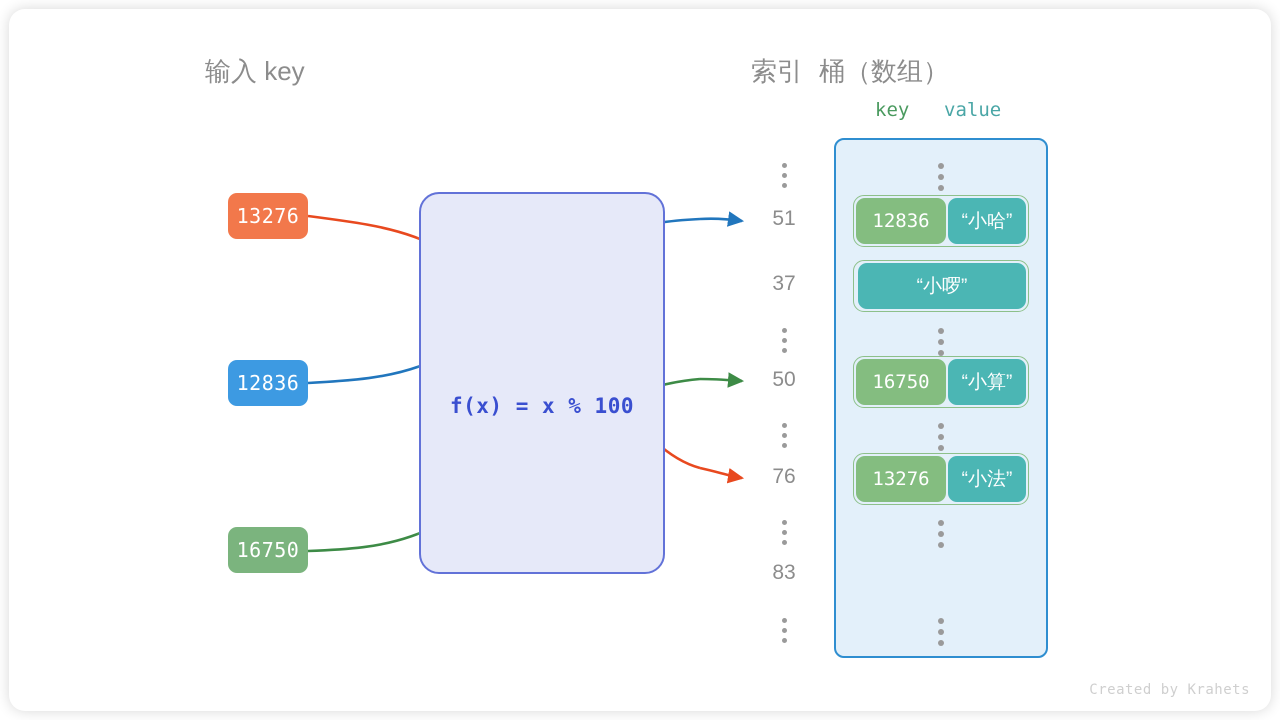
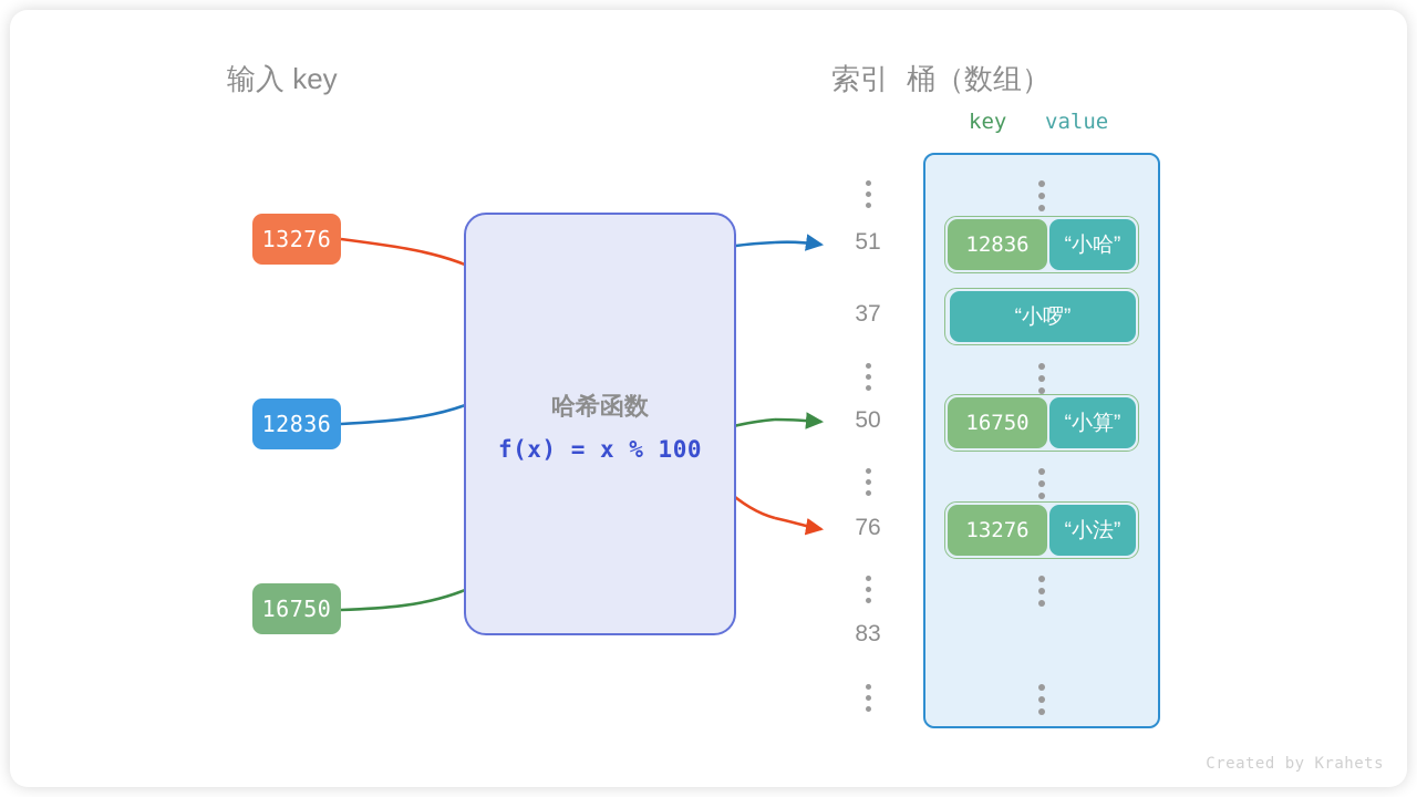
  输入 key
  索引
  桶（数组）
  key
  value
  13276
  12836
  16750
+ 哈希函数
  f(x) = x % 100
  51
  37
  50
  76
  83
  12836
  “小哈”
  “小啰”
  16750
  “小算”
  13276
  “小法”
  Created by Krahets
